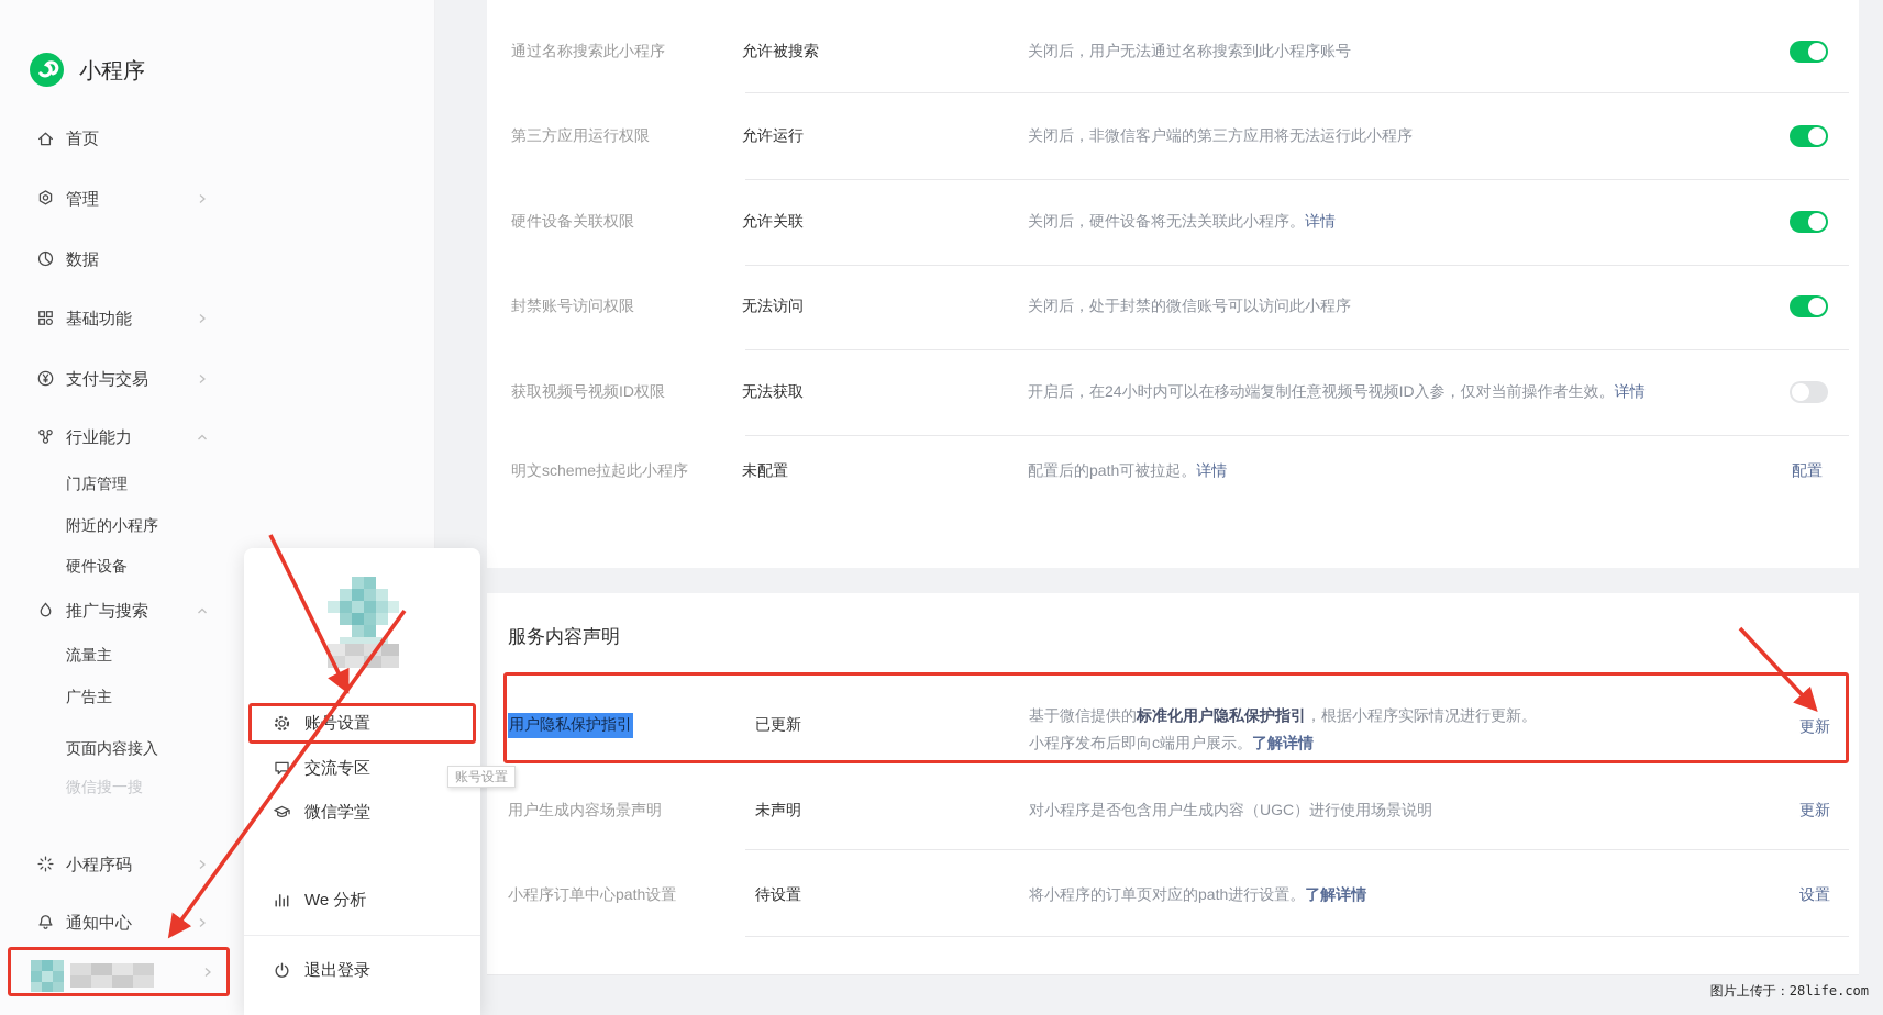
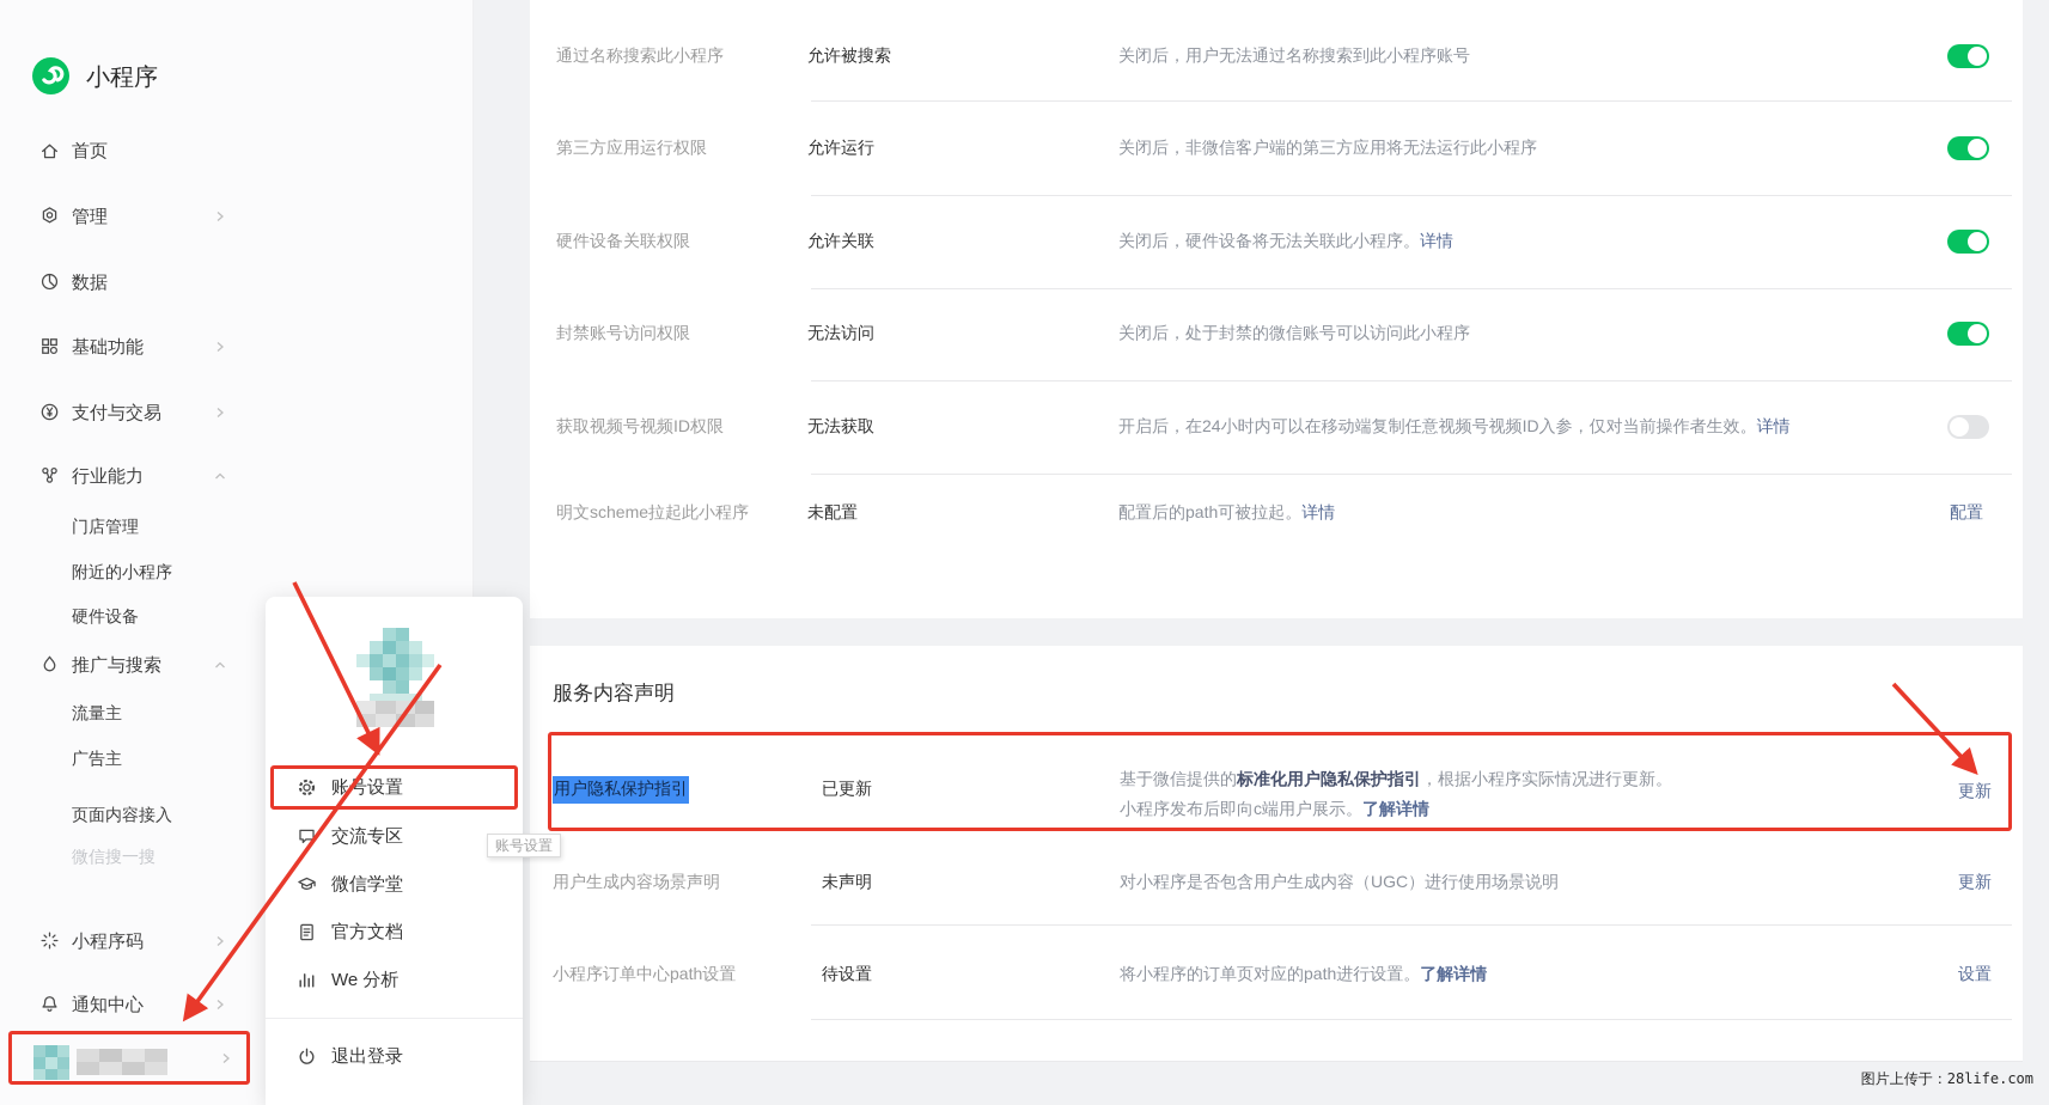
  通过名称搜索此小程序
  允许被搜索
  关闭后，用户无法通过名称搜索到此小程序账号
  第三方应用运行权限
  允许运行
  关闭后，非微信客户端的第三方应用将无法运行此小程序
  硬件设备关联权限
  允许关联
  关闭后，硬件设备将无法关联此小程序。详情
  封禁账号访问权限
  无法访问
  关闭后，处于封禁的微信账号可以访问此小程序
  获取视频号视频ID权限
  无法获取
  开启后，在24小时内可以在移动端复制任意视频号视频ID入参，仅对当前操作者生效。详情
  明文scheme拉起此小程序
  未配置
  配置后的path可被拉起。详情
  配置
  服务内容声明
  用户隐私保护指引
  已更新
  基于微信提供的标准化用户隐私保护指引，根据小程序实际情况进行更新。
  小程序发布后即向c端用户展示。了解详情
  更新
  用户生成内容场景声明
  未声明
  对小程序是否包含用户生成内容（UGC）进行使用场景说明
  更新
  小程序订单中心path设置
  待设置
  将小程序的订单页对应的path进行设置。了解详情
  设置
  图片上传于：28life.com
  小程序
  首页
  管理
  数据
  基础功能
  支付与交易
  行业能力
  门店管理
  附近的小程序
  硬件设备
  推广与搜索
  流量主
  广告主
  页面内容接入
  微信搜一搜
  小程序码
  通知中心
  账号设置
  交流专区
  微信学堂
+ 官方文档
  We 分析
  退出登录
  账号设置
